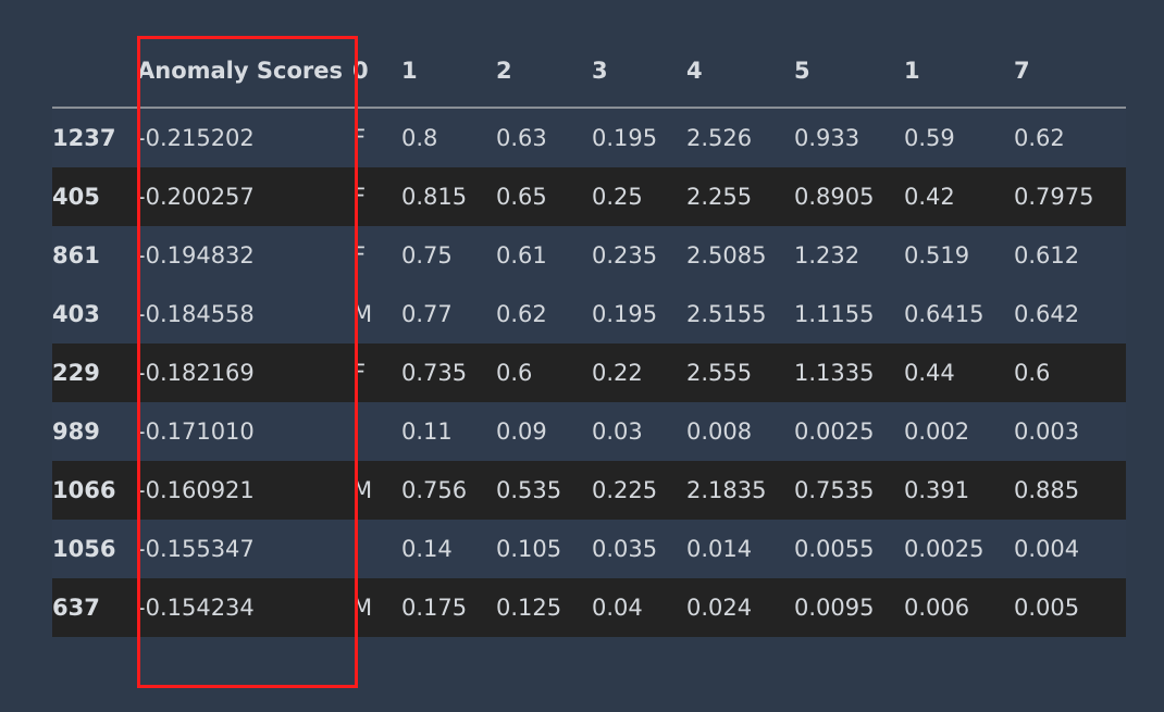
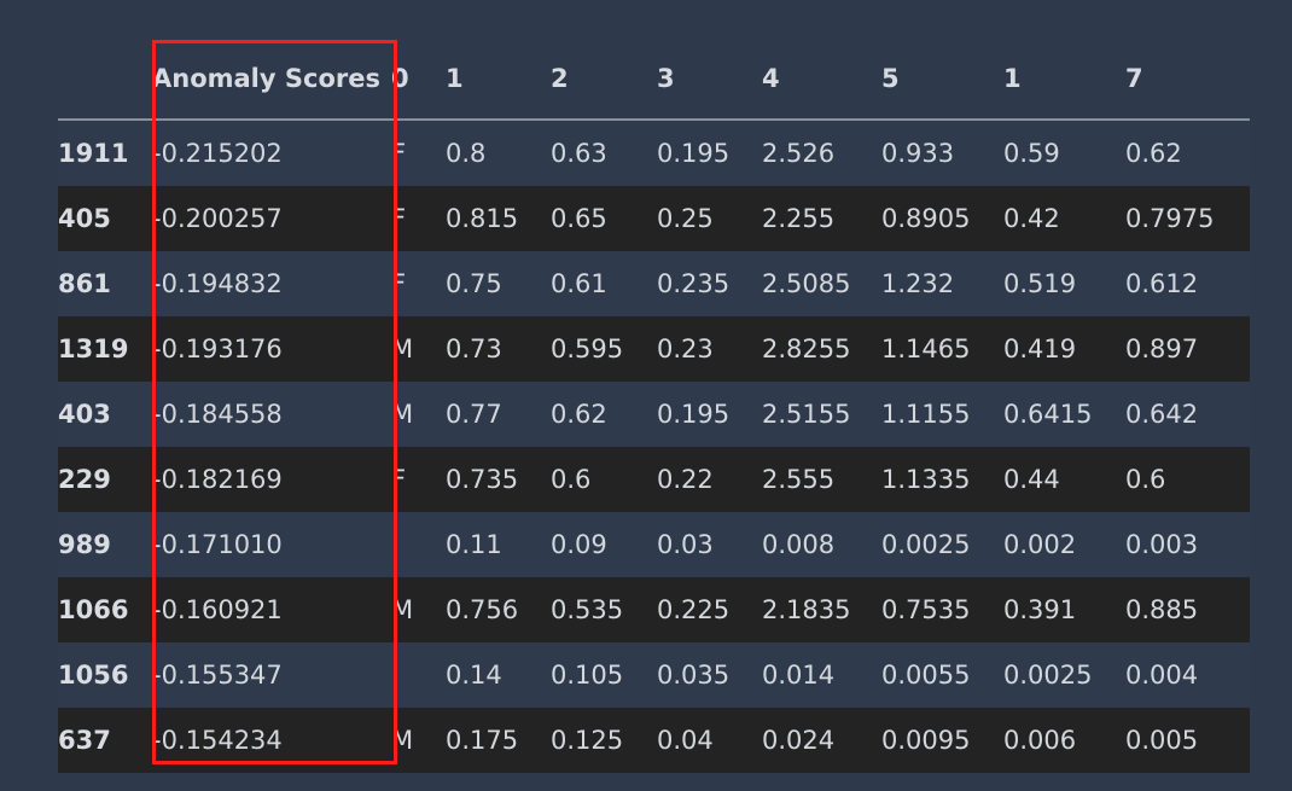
  	Anomaly Scores	0	1	2	3	4	5	1	7
- 1237	-0.215202	F	0.8	0.63	0.195	2.526	0.933	0.59	0.62
+ 1911	-0.215202	F	0.8	0.63	0.195	2.526	0.933	0.59	0.62
  405	-0.200257	F	0.815	0.65	0.25	2.255	0.8905	0.42	0.7975
  861	-0.194832	F	0.75	0.61	0.235	2.5085	1.232	0.519	0.612
+ 1319	-0.193176	M	0.73	0.595	0.23	2.8255	1.1465	0.419	0.897
  403	-0.184558	M	0.77	0.62	0.195	2.5155	1.1155	0.6415	0.642
  229	-0.182169	F	0.735	0.6	0.22	2.555	1.1335	0.44	0.6
  989	-0.171010	I	0.11	0.09	0.03	0.008	0.0025	0.002	0.003
  1066	-0.160921	M	0.756	0.535	0.225	2.1835	0.7535	0.391	0.885
  1056	-0.155347	I	0.14	0.105	0.035	0.014	0.0055	0.0025	0.004
  637	-0.154234	M	0.175	0.125	0.04	0.024	0.0095	0.006	0.005
